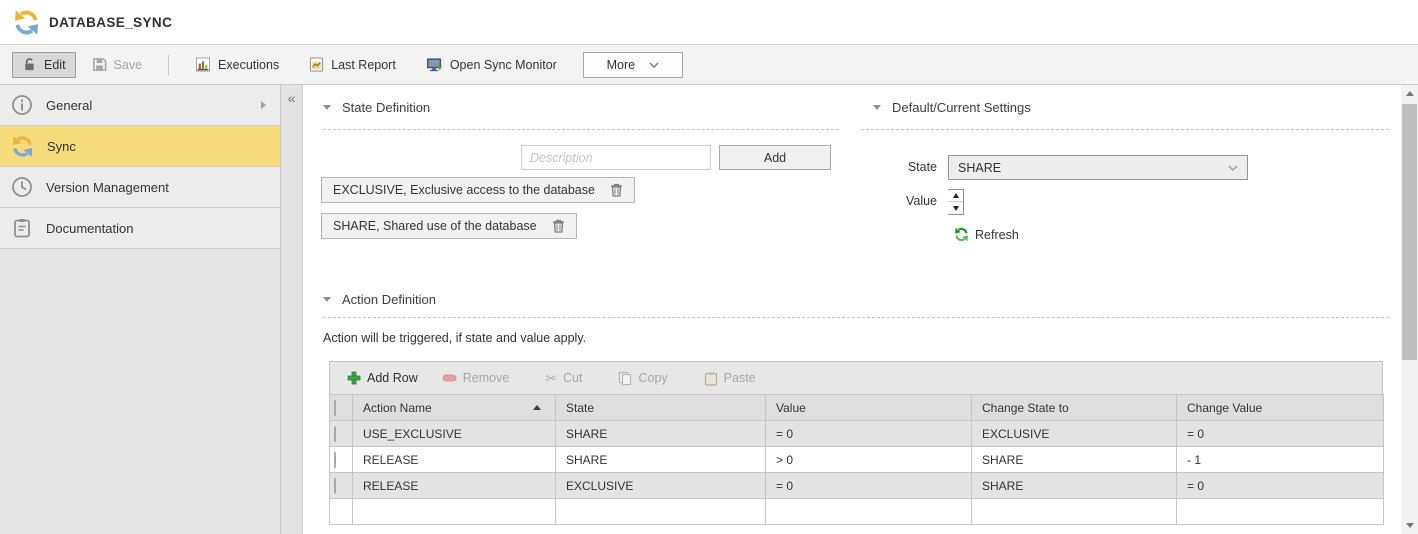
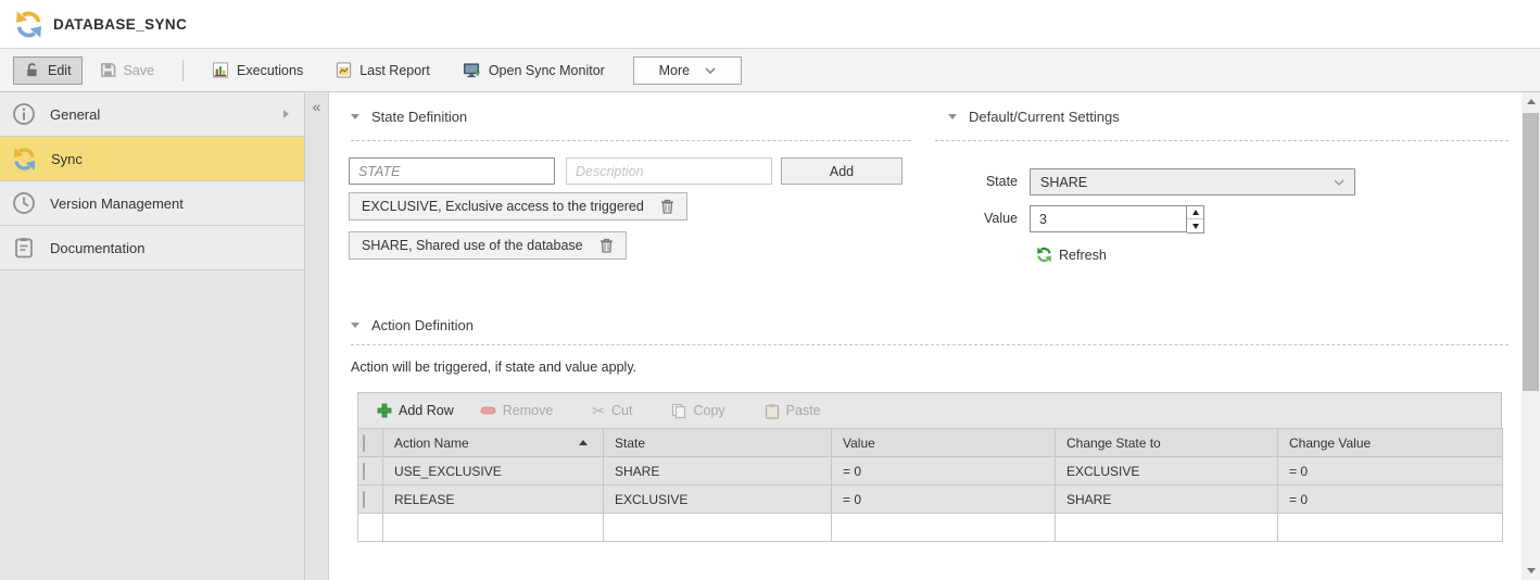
  DATABASE_SYNC
  Edit
  Save
  Executions
  Last Report
  Open Sync Monitor
  More
  General
  Sync
  Version Management
  Documentation
  «
  State Definition
+ STATE
  Description
  Add
- EXCLUSIVE, Exclusive access to the database
+ EXCLUSIVE, Exclusive access to the triggered
  SHARE, Shared use of the database
  Default/Current Settings
  State
  SHARE
  Value
+ 3
  Refresh
  Action Definition
  Action will be triggered, if state and value apply.
  Add Row
  Remove
  ✂
  Cut
  Copy
  Paste
  	Action Name	State	Value	Change State to	Change Value
  	USE_EXCLUSIVE	SHARE	= 0	EXCLUSIVE	= 0
- 	RELEASE	SHARE	> 0	SHARE	- 1
  	RELEASE	EXCLUSIVE	= 0	SHARE	= 0
